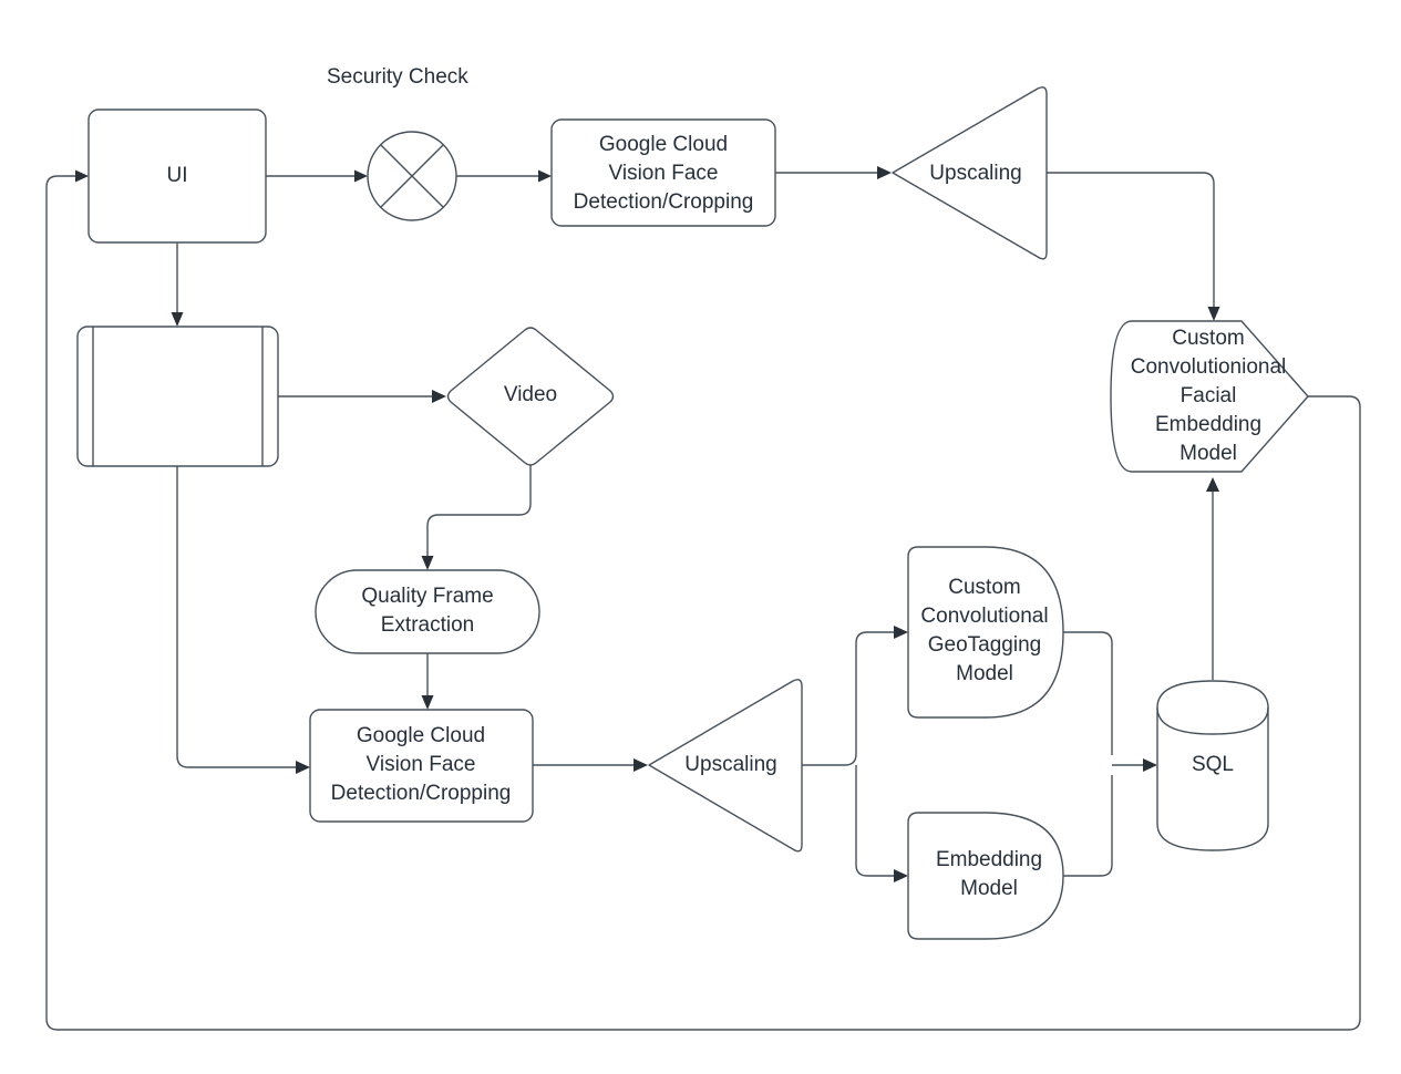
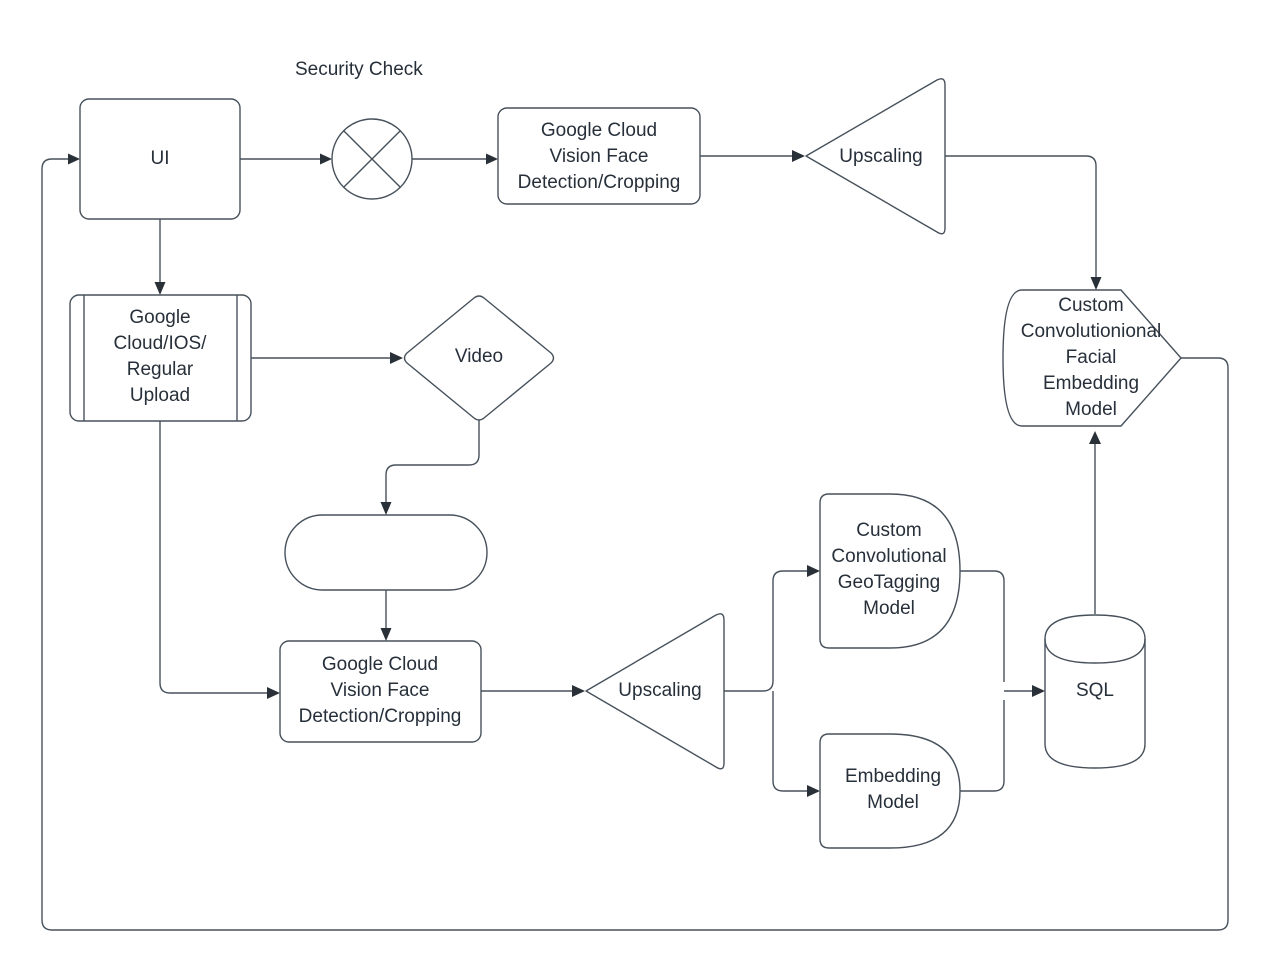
  Security Check
  UI
  Google Cloud
  Vision Face
  Detection/Cropping
  Upscaling
  Custom
  Convolutionional
  Facial
  Embedding
  Model
+ Google
+ Cloud/IOS/
+ Regular
+ Upload
  Video
- Quality Frame
- Extraction
  Google Cloud
  Vision Face
  Detection/Cropping
  Upscaling
  Custom
  Convolutional
  GeoTagging
  Model
  Embedding
  Model
  SQL
